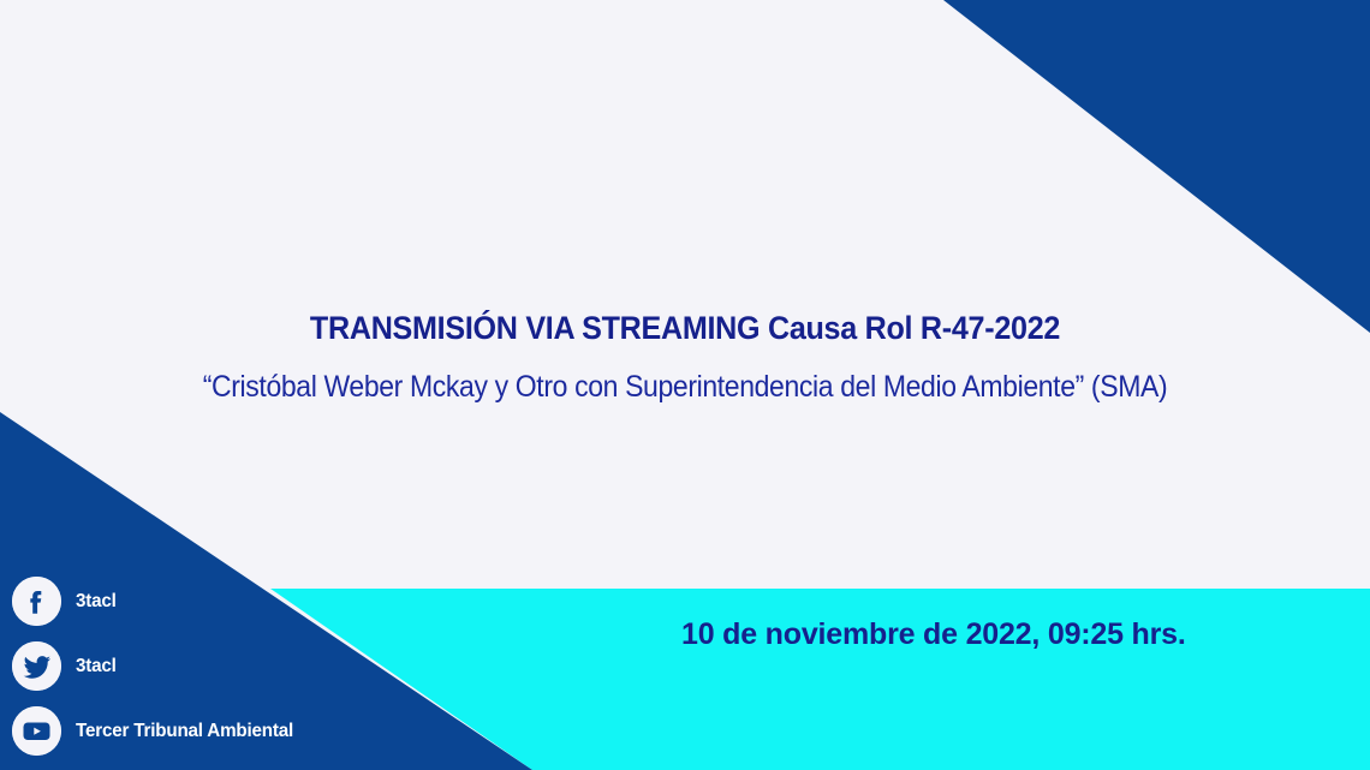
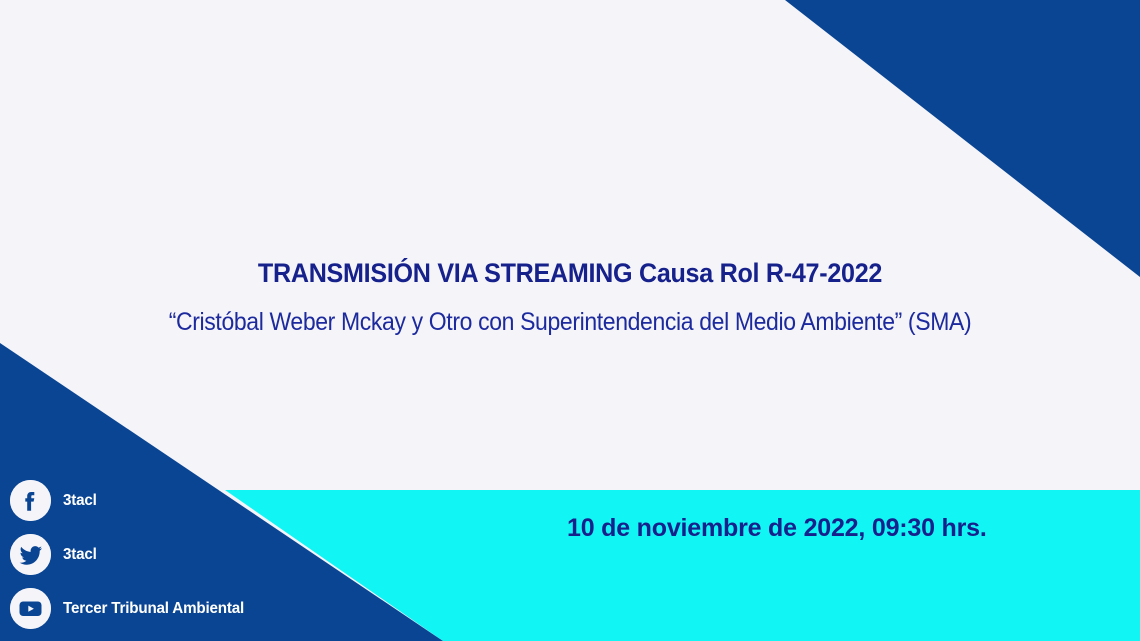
  TRANSMISIÓN VIA STREAMING Causa Rol R-47-2022
  “Cristóbal Weber Mckay y Otro con Superintendencia del Medio Ambiente” (SMA)
  3tacl
  3tacl
  Tercer Tribunal Ambiental
- 10 de noviembre de 2022, 09:25 hrs.
+ 10 de noviembre de 2022, 09:30 hrs.
